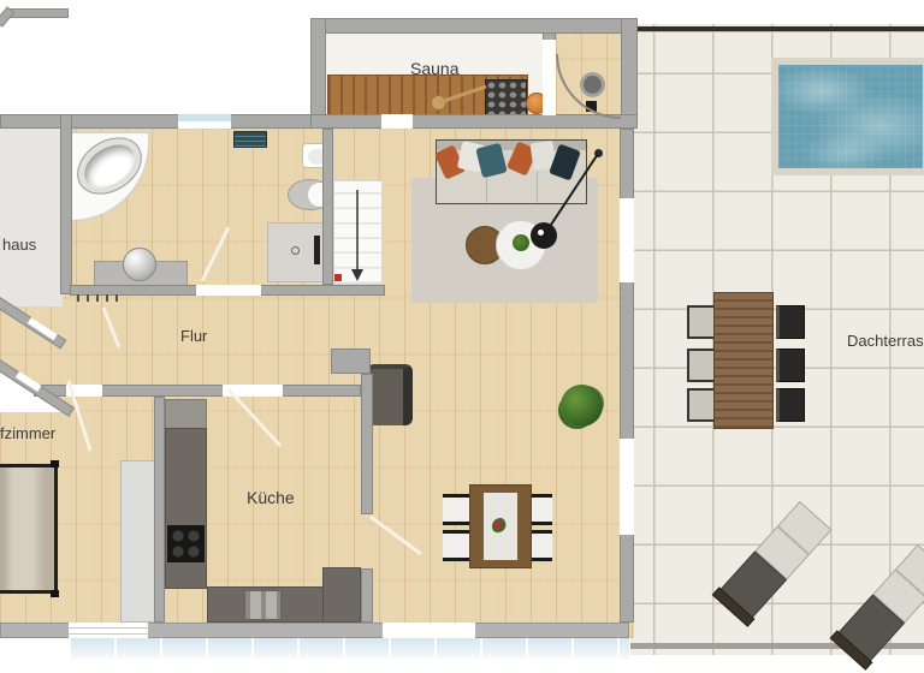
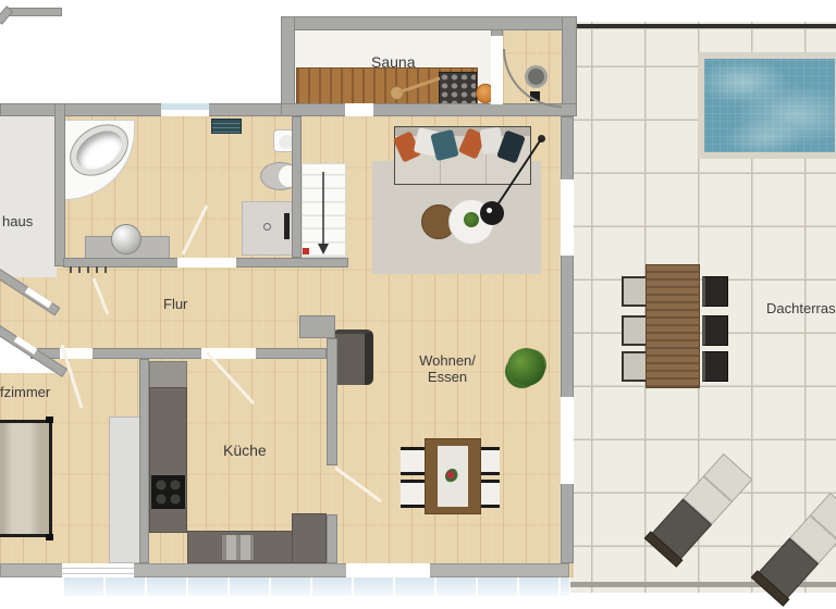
  Sauna
  haus
  Flur
  fzimmer
  Küche
+ Wohnen/
+ Essen
  Dachterras
